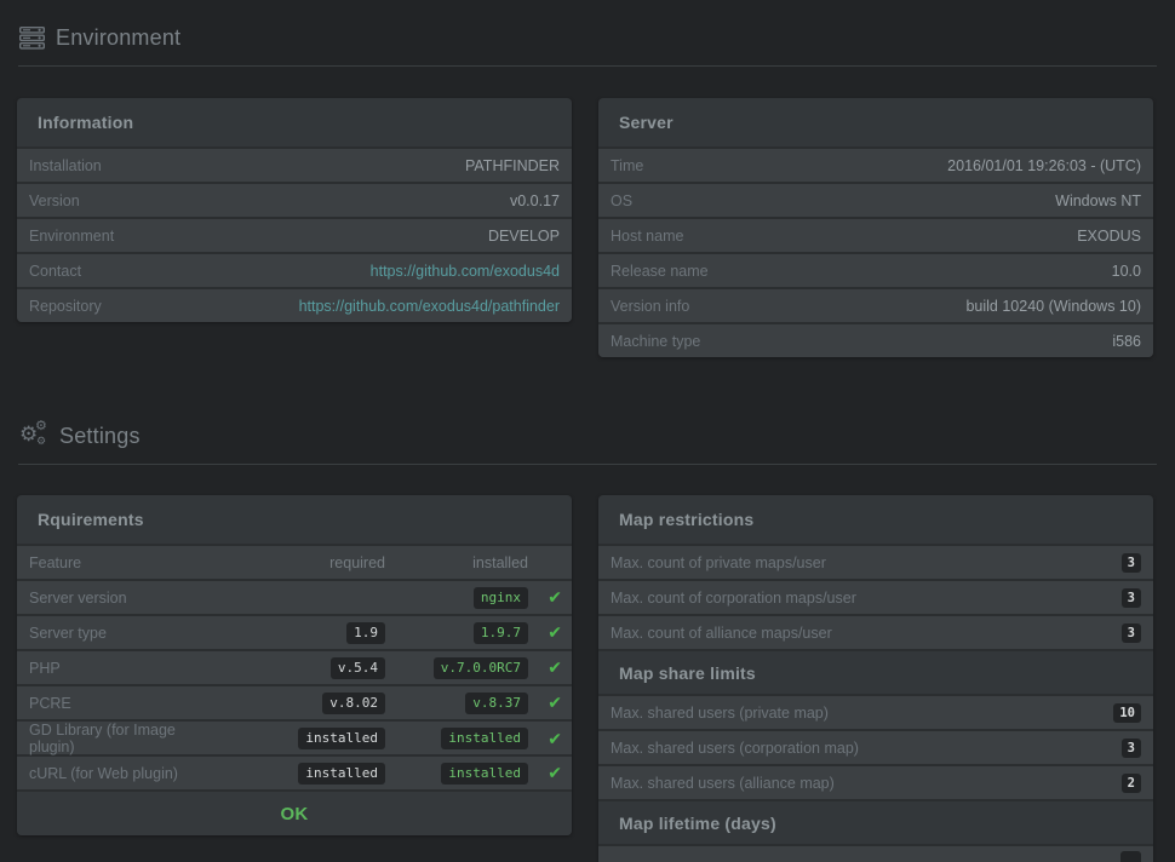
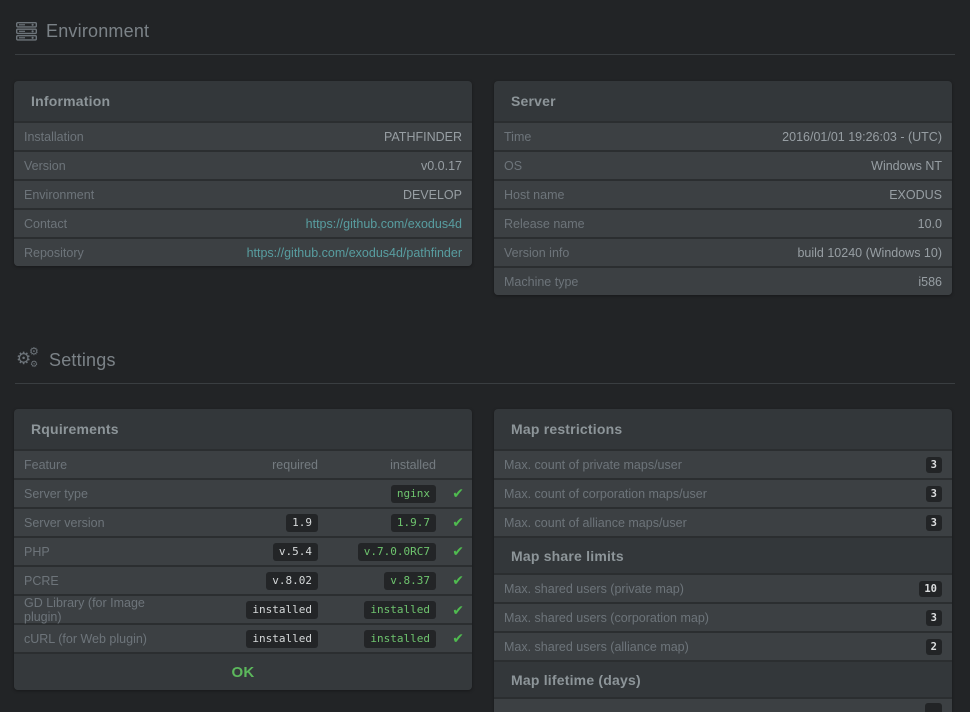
  Environment
  Information
  Installation
  PATHFINDER
  Version
  v0.0.17
  Environment
  DEVELOP
  Contact
  https://github.com/exodus4d
  Repository
  https://github.com/exodus4d/pathfinder
  Server
  Time
  2016/01/01 19:26:03 - (UTC)
  OS
  Windows NT
  Host name
  EXODUS
  Release name
  10.0
  Version info
  build 10240 (Windows 10)
  Machine type
  i586
  ⚙
  ⚙
  ⚙
  Settings
  Rquirements
  Feature
  required
  installed
- Server version
+ Server type
  nginx
  ✔
- Server type
+ Server version
  1.9
  1.9.7
  ✔
  PHP
  v.5.4
  v.7.0.0RC7
  ✔
  PCRE
  v.8.02
  v.8.37
  ✔
  GD Library (for Image plugin)
  installed
  installed
  ✔
  cURL (for Web plugin)
  installed
  installed
  ✔
  OK
  Map restrictions
  Max. count of private maps/user
  3
  Max. count of corporation maps/user
  3
  Max. count of alliance maps/user
  3
  Map share limits
  Max. shared users (private map)
  10
  Max. shared users (corporation map)
  3
  Max. shared users (alliance map)
  2
  Map lifetime (days)
